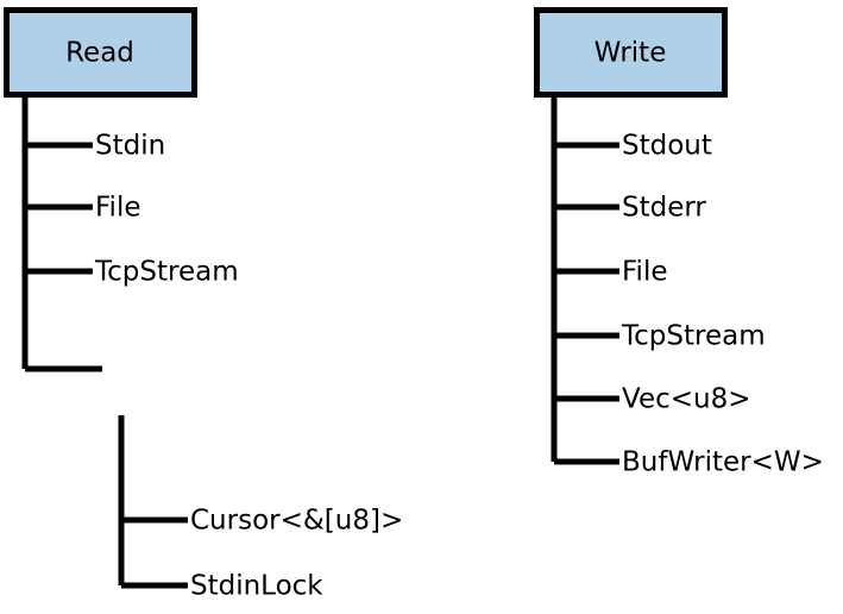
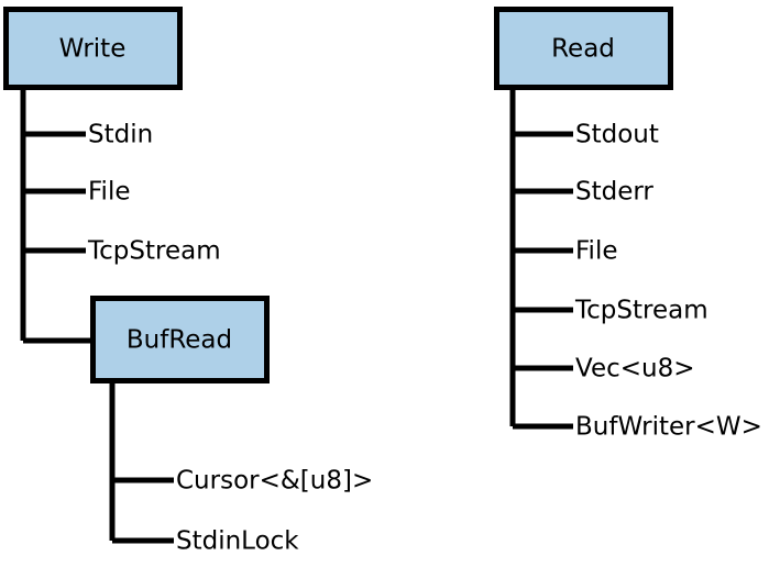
  Stdin
  File
  TcpStream
- Read
+ Write
  Cursor<&[u8]>
  StdinLock
+ BufRead
  Stdout
  Stderr
  File
  TcpStream
  Vec<u8>
  BufWriter<W>
- Write
+ Read
